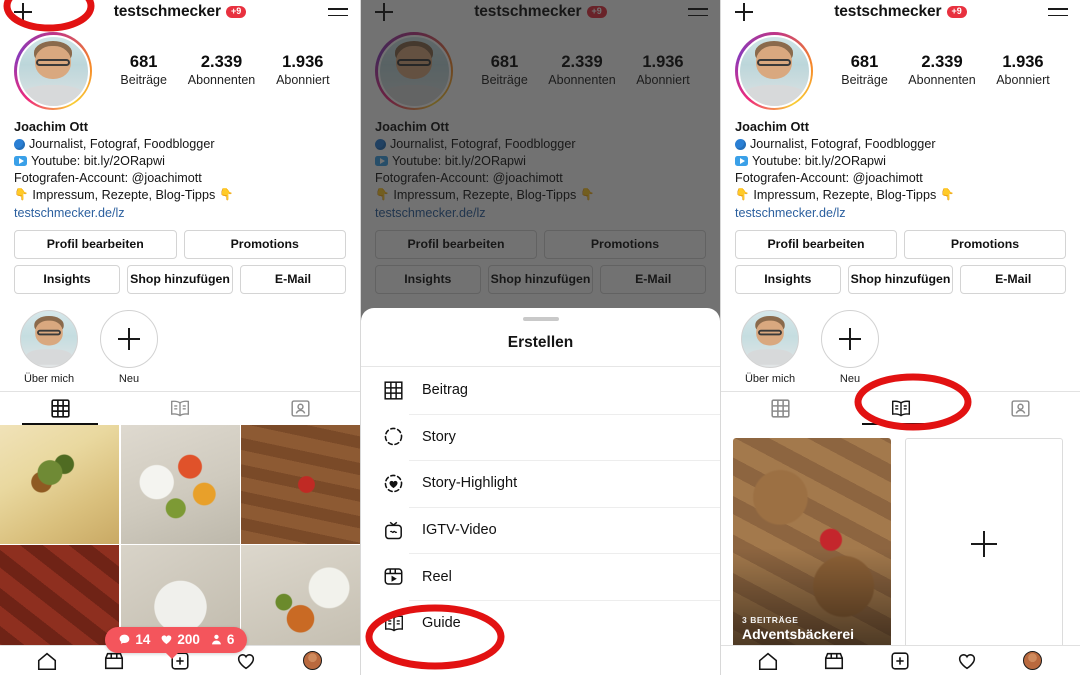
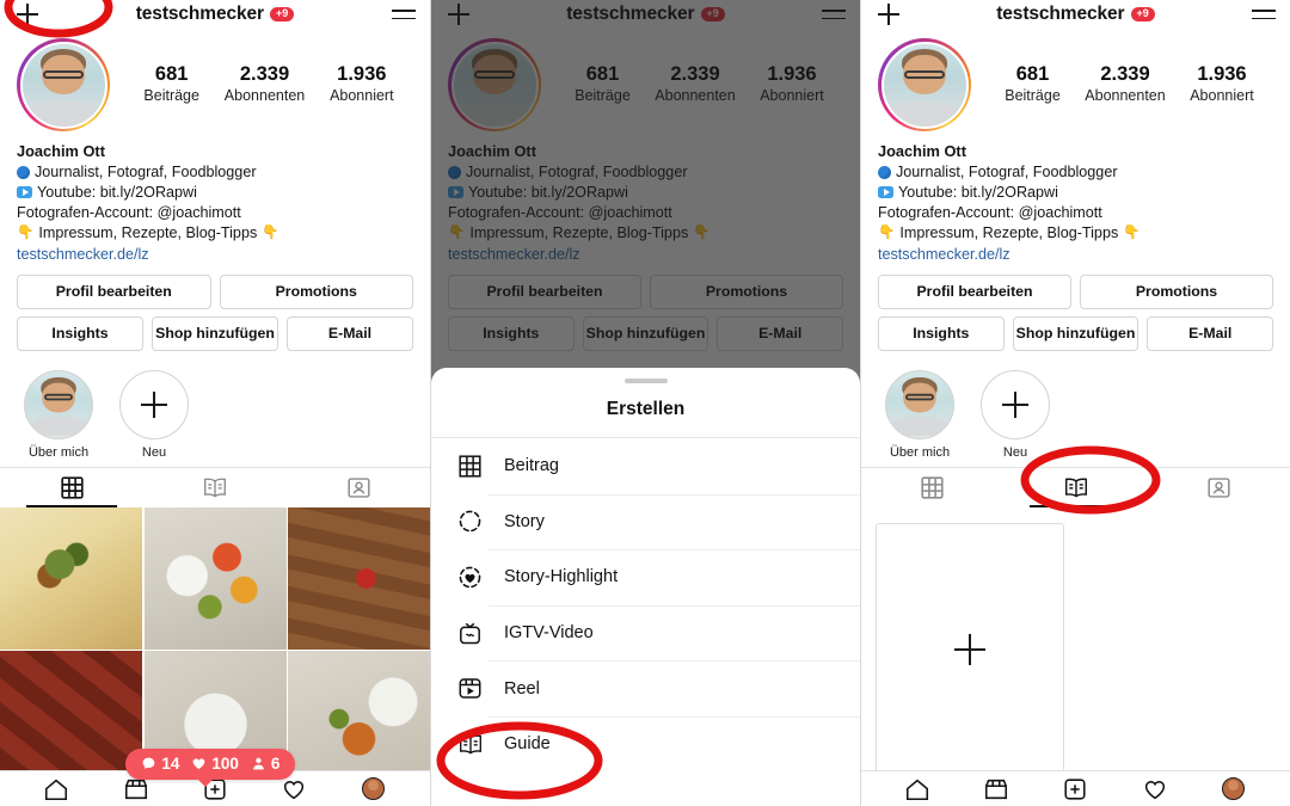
  testschmecker
  +9
  681
  Beiträge
  2.339
  Abonnenten
  1.936
  Abonniert
  Joachim Ott
  Journalist, Fotograf, Foodblogger
  Youtube: bit.ly/2ORapwi
  Fotografen-Account: @joachimott
  👇
  Impressum, Rezepte, Blog-Tipps
  👇
  testschmecker.de/lz
  Profil bearbeiten
  Promotions
  Insights
  Shop hinzufügen
  E-Mail
  Über mich
  Neu
  14
- 200
+ 100
  6
  testschmecker
  +9
  681
  Beiträge
  2.339
  Abonnenten
  1.936
  Abonniert
  Joachim Ott
  Journalist, Fotograf, Foodblogger
  Youtube: bit.ly/2ORapwi
  Fotografen-Account: @joachimott
  👇
  Impressum, Rezepte, Blog-Tipps
  👇
  testschmecker.de/lz
  Profil bearbeiten
  Promotions
  Insights
  Shop hinzufügen
  E-Mail
  Erstellen
  Beitrag
  Story
  Story-Highlight
  IGTV-Video
  Reel
  Guide
  testschmecker
  +9
  681
  Beiträge
  2.339
  Abonnenten
  1.936
  Abonniert
  Joachim Ott
  Journalist, Fotograf, Foodblogger
  Youtube: bit.ly/2ORapwi
  Fotografen-Account: @joachimott
  👇
  Impressum, Rezepte, Blog-Tipps
  👇
  testschmecker.de/lz
  Profil bearbeiten
  Promotions
  Insights
  Shop hinzufügen
  E-Mail
  Über mich
  Neu
- 3 BEITRÄGE
- Adventsbäckerei
